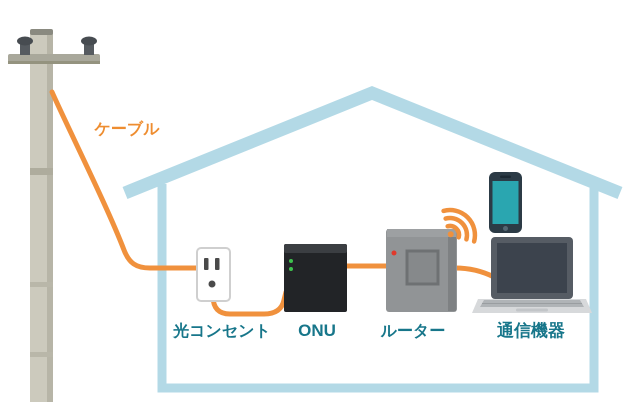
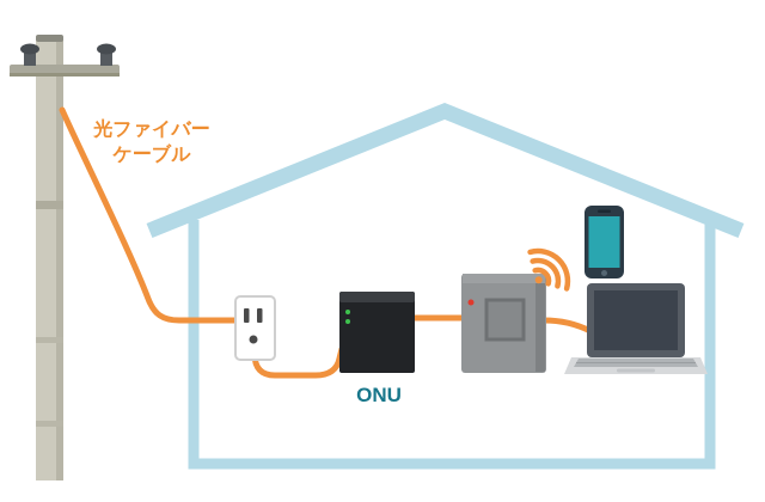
+ 光ファイバー
  ケーブル
- 光コンセント
  ONU
- ルーター
- 通信機器
